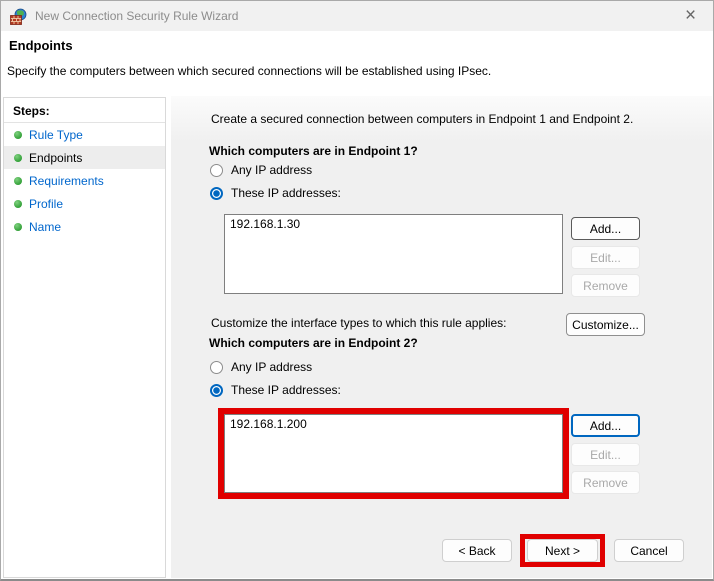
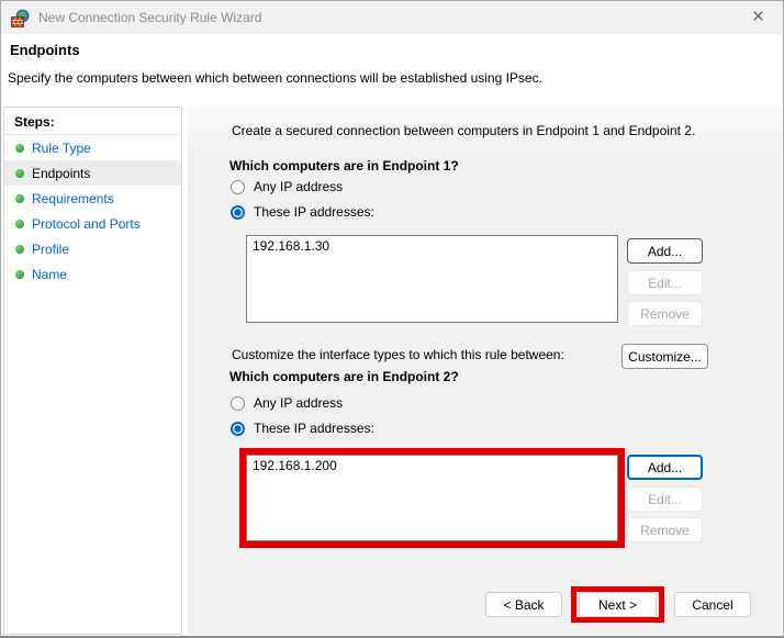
  New Connection Security Rule Wizard
  ×
  Endpoints
- Specify the computers between which secured connections will be established using IPsec.
+ Specify the computers between which between connections will be established using IPsec.
  Steps:
  Rule Type
  Endpoints
  Requirements
+ Protocol and Ports
  Profile
  Name
  Create a secured connection between computers in Endpoint 1 and Endpoint 2.
  Which computers are in Endpoint 1?
  Any IP address
  These IP addresses:
  192.168.1.30
  Add...
  Edit...
  Remove
- Customize the interface types to which this rule applies:
+ Customize the interface types to which this rule between:
  Customize...
  Which computers are in Endpoint 2?
  Any IP address
  These IP addresses:
  192.168.1.200
  Add...
  Edit...
  Remove
  < Back
  Next >
  Cancel
